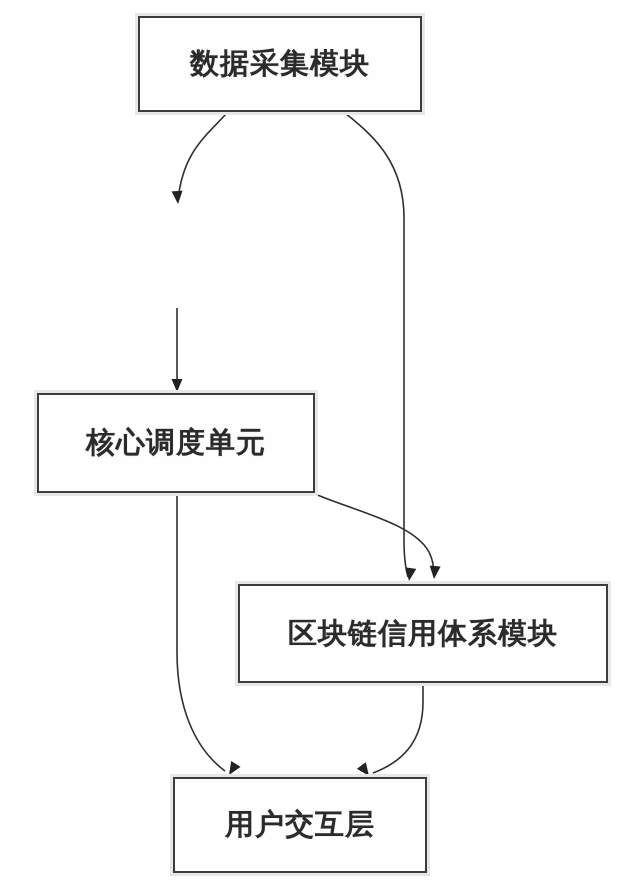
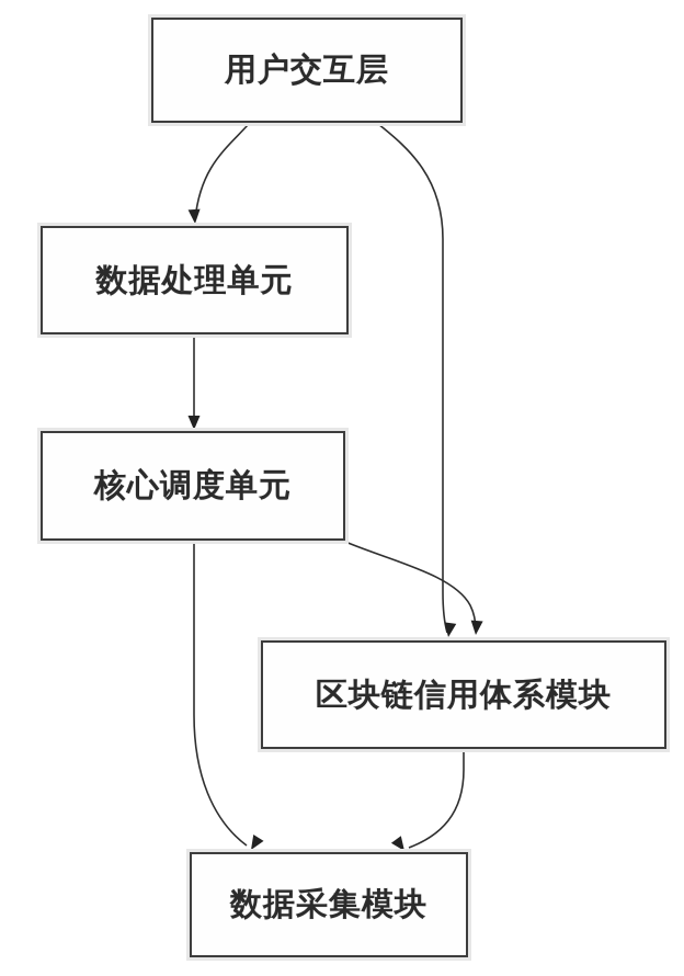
- 数据采集模块
+ 用户交互层
+ 数据处理单元
  核心调度单元
  区块链信用体系模块
- 用户交互层
+ 数据采集模块
